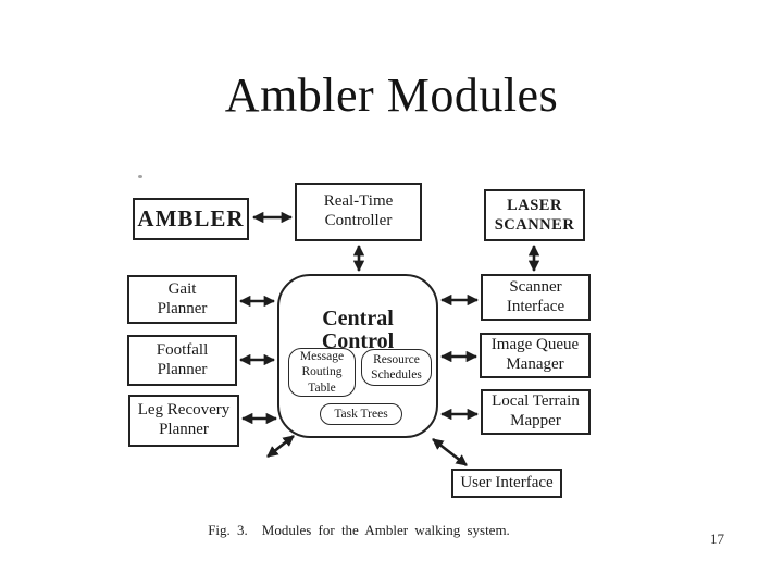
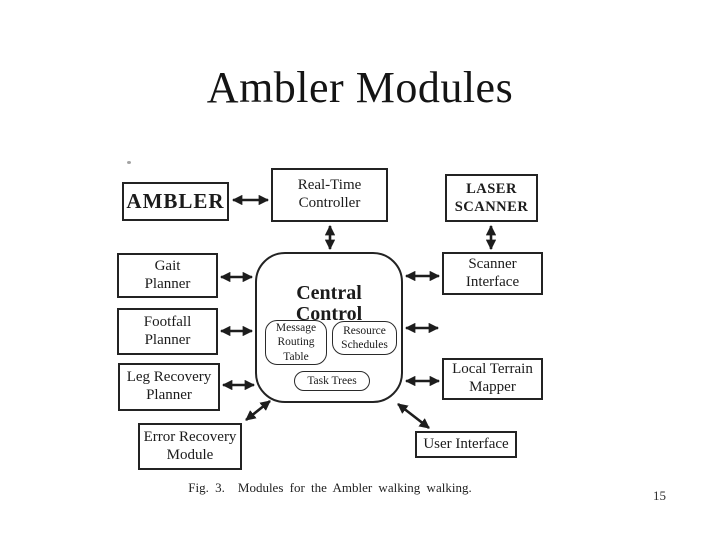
  Ambler Modules
  AMBLER
  Real-Time
  Controller
  LASER
  SCANNER
  Gait
  Planner
  Footfall
  Planner
  Leg Recovery
  Planner
  Central
  Control
  Message
  Routing
  Table
  Resource
  Schedules
  Task Trees
  Scanner
  Interface
- Image Queue
- Manager
  Local Terrain
  Mapper
+ Error Recovery
+ Module
  User Interface
- Fig. 3. Modules for the Ambler walking system.
+ Fig. 3. Modules for the Ambler walking walking.
- 17
+ 15
